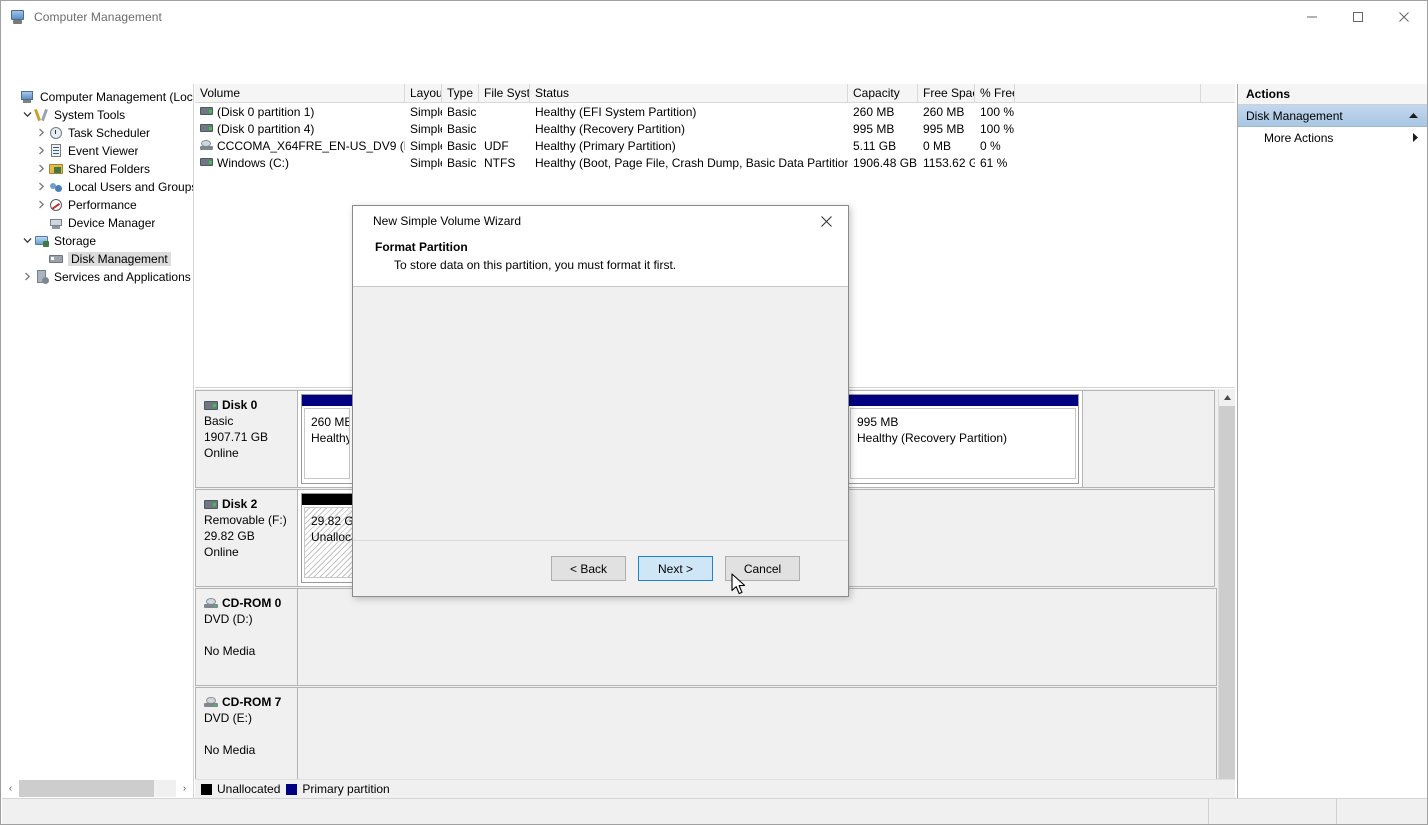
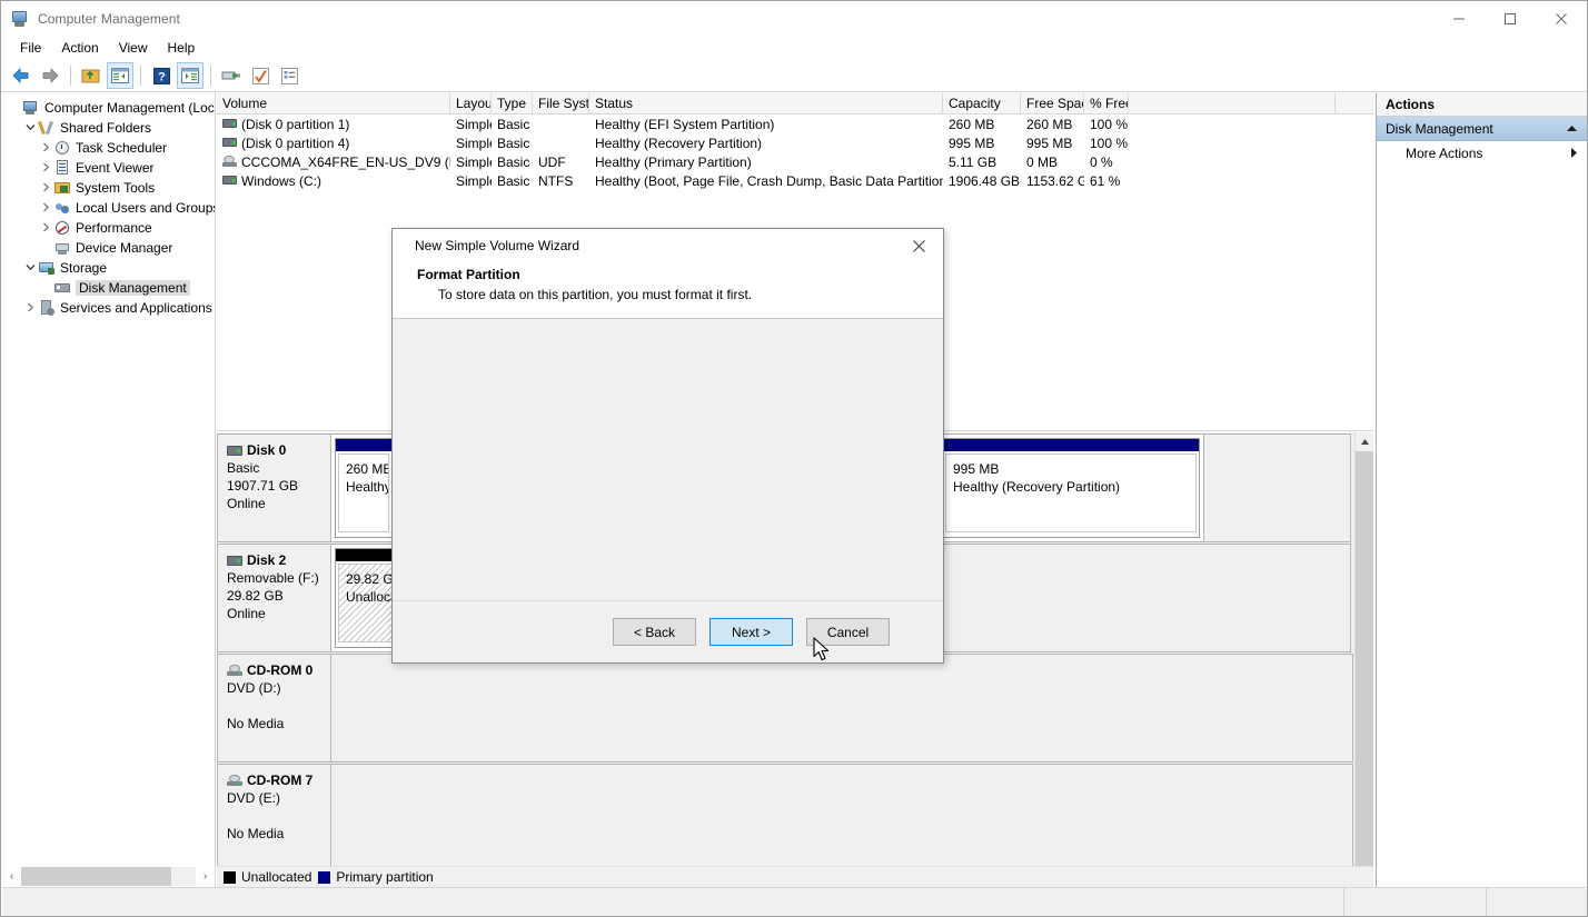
  Computer Management
+ File
+ Action
+ View
+ Help
+ ?
  Computer Management (Loc
- System Tools
+ Shared Folders
  Task Scheduler
  Event Viewer
- Shared Folders
+ System Tools
  Local Users and Group
  Performance
  Device Manager
  Storage
  Disk Management
  Services and Applications
  ‹
  ›
  Volume
  Layou
  Type
  File Syst
  Status
  Capacity
  Free Spa
  % Fre
  (Disk 0 partition 1)
  Simpl
  Basic
  Healthy (EFI System Partition)
  260 MB
  260 MB
  100 %
  (Disk 0 partition 4)
  Simpl
  Basic
  Healthy (Recovery Partition)
  995 MB
  995 MB
  100 %
  CCCOMA_X64FRE_EN-US_DV9 (
  Simpl
  Basic
  UDF
  Healthy (Primary Partition)
  5.11 GB
  0 MB
  0 %
  Windows (C:)
  Simpl
  Basic
  NTFS
  Healthy (Boot, Page File, Crash Dump, Basic Data Partition
  1906.48 GB
  1153.62 G
  61 %
  Disk 0
  Basic
  1907.71 GB
  Online
  260 MB
  Healthy
  995 MB
  Healthy (Recovery Partition)
  Disk 2
  Removable (F:)
  29.82 GB
  Online
  29.82 G
  CD-ROM 0
  DVD (D:)
  No Media
  CD-ROM 7
  DVD (E:)
  No Media
  Unallocated
  Primary partition
  Actions
  Disk Management
  More Actions
  New Simple Volume Wizard
  Format Partition
  To store data on this partition, you must format it first.
  < Back
  Next >
  Cancel
